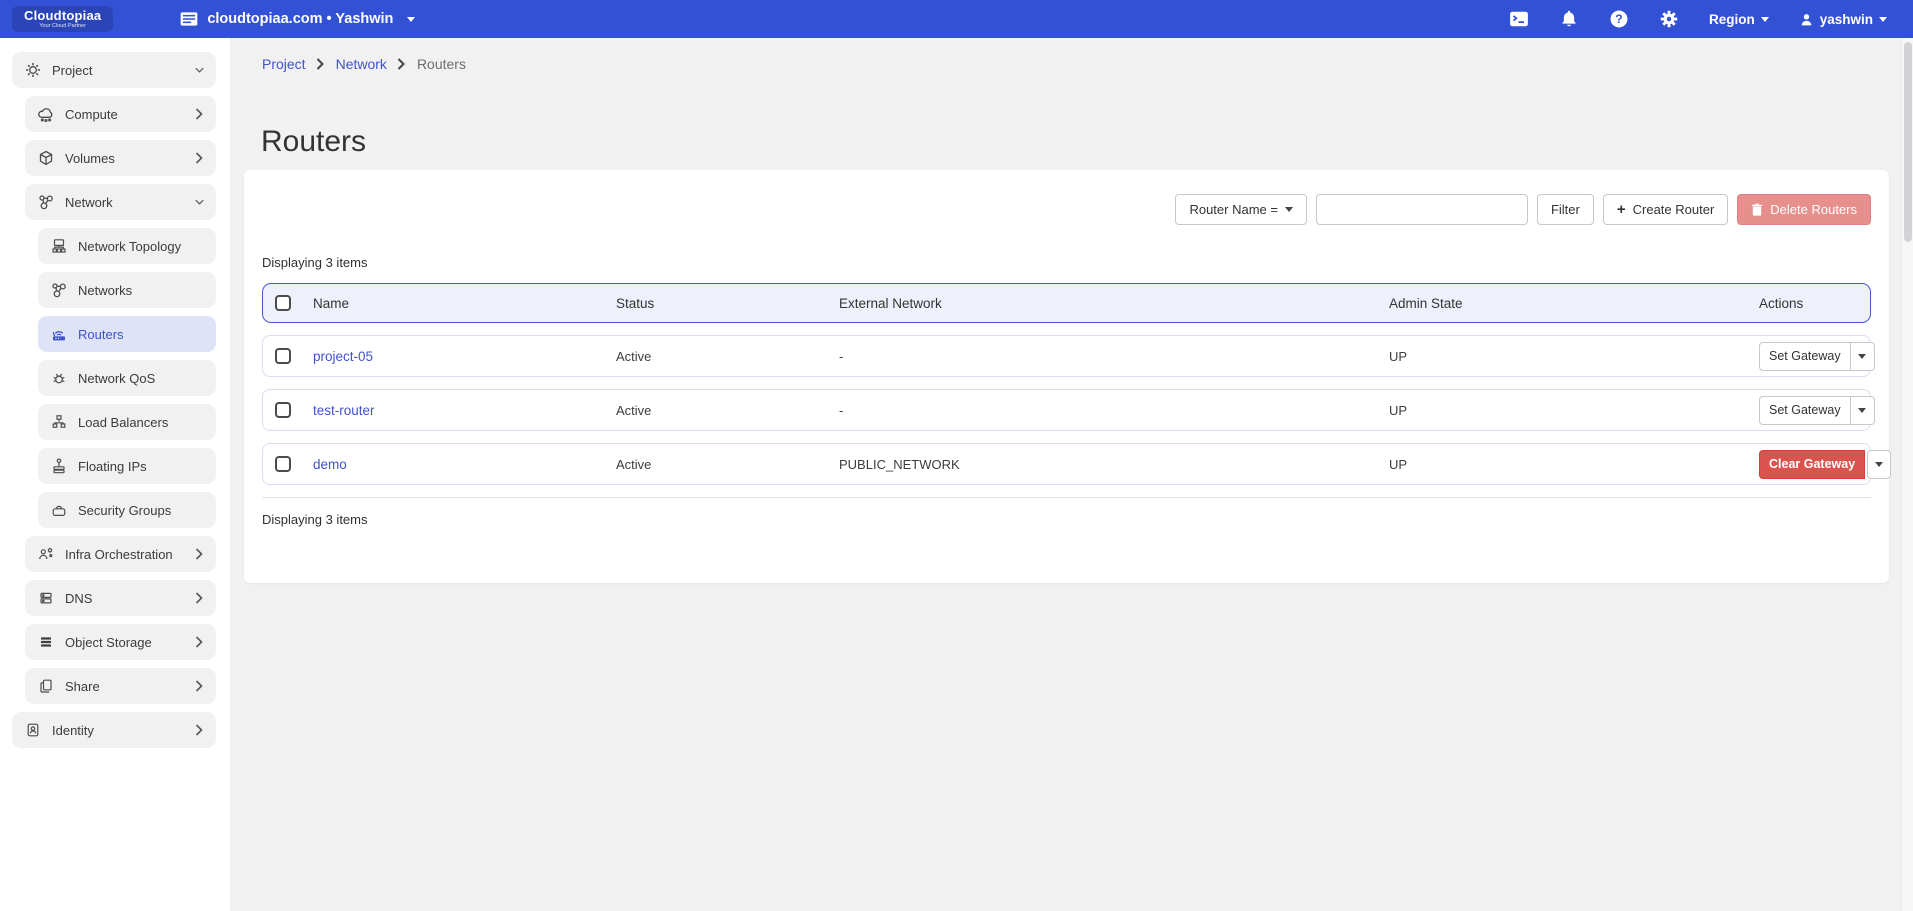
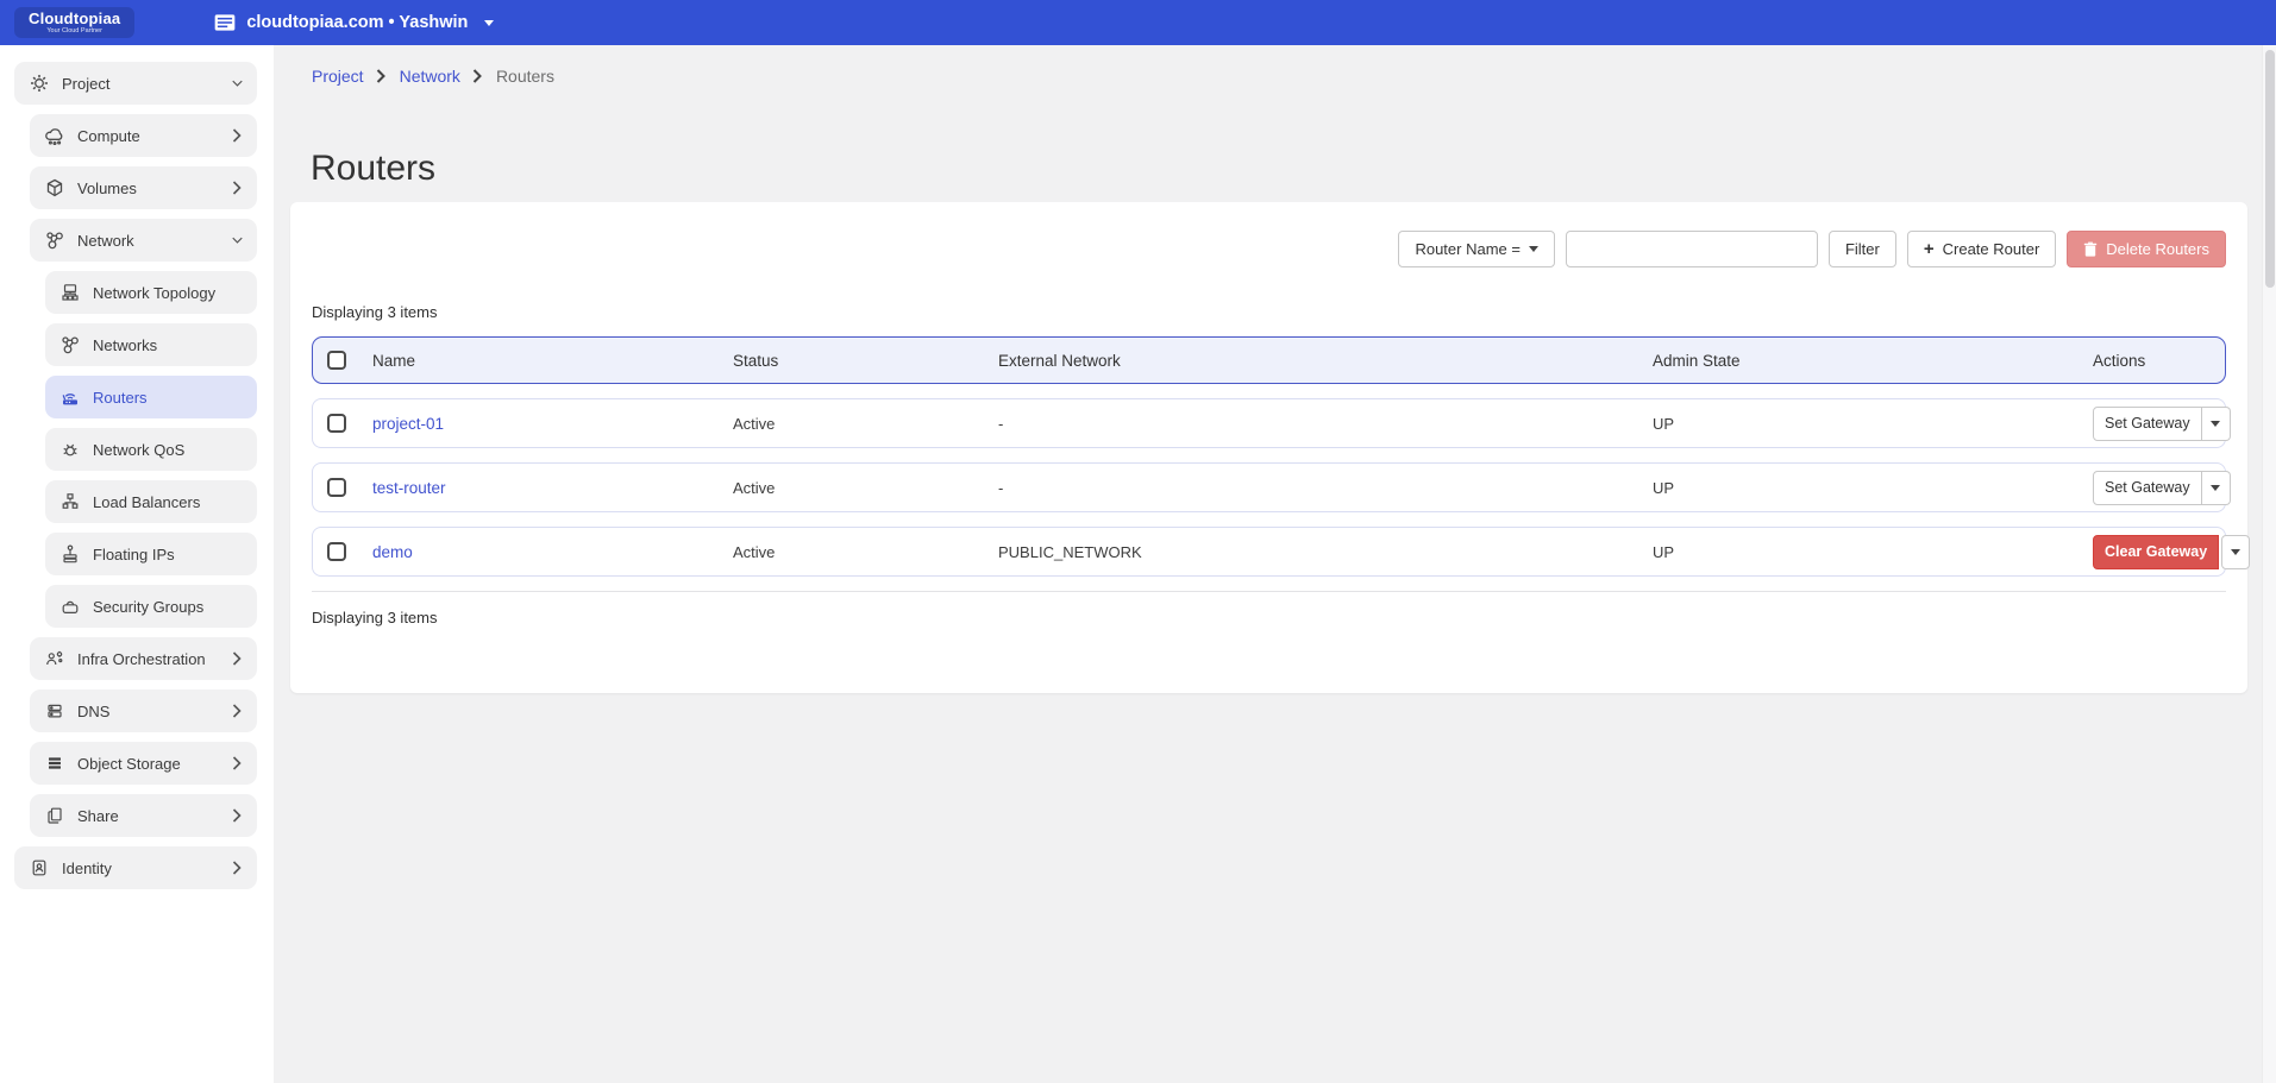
  Cloudtopiaa
  cloudtopiaa.com • Yashwin
- ?
- Region
- yashwin
  Project
  Compute
  Volumes
  Network
  Network Topology
  Networks
  Routers
  Network QoS
  Load Balancers
  Floating IPs
  Security Groups
  Infra Orchestration
  DNS
  Object Storage
  Share
  Identity
  Project
  Network
  Routers
  Routers
  Router Name =
  Filter
  +
  Create Router
  Delete Routers
  Displaying 3 items
  Name
  Status
  External Network
  Admin State
  Actions
- project-05
+ project-01
  Active
  -
  UP
  Set Gateway
  test-router
  Active
  -
  UP
  Set Gateway
  demo
  Active
  PUBLIC_NETWORK
  UP
  Clear Gateway
  Displaying 3 items
